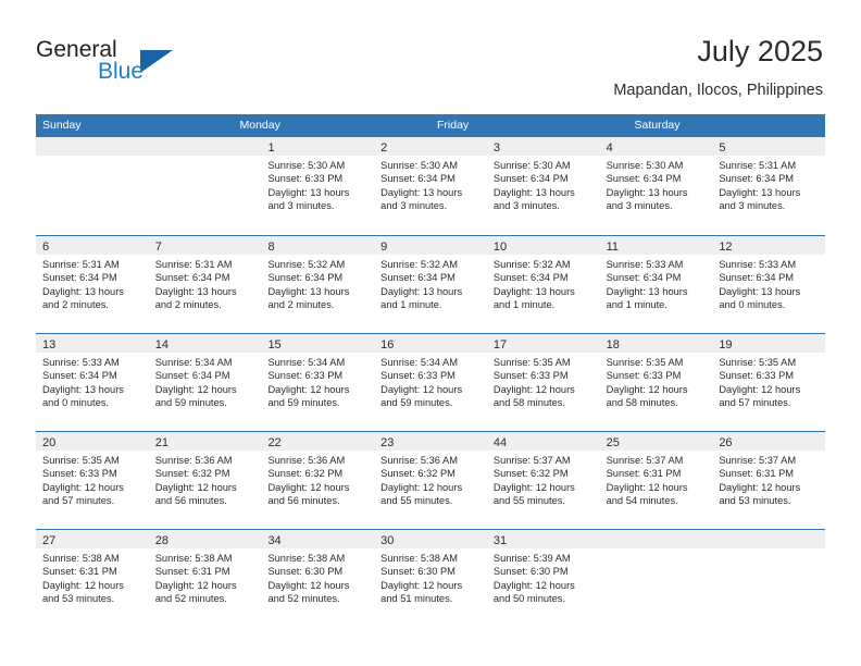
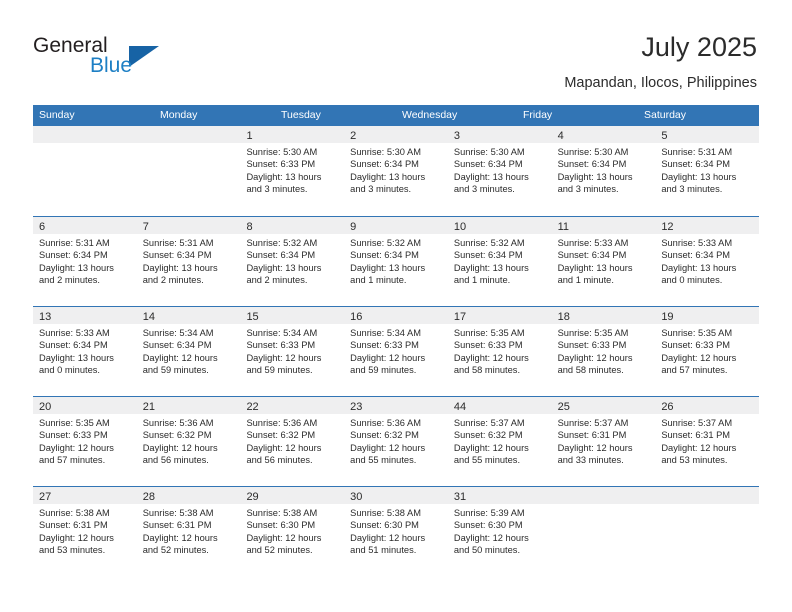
  General
  Blue
  July 2025
  Mapandan, Ilocos, Philippines
  Sunday
  Monday
+ Tuesday
+ Wednesday
  Friday
  Saturday
  1
  Sunrise: 5:30 AM
  Sunset: 6:33 PM
  Daylight: 13 hours
  and 3 minutes.
  2
  Sunrise: 5:30 AM
  Sunset: 6:34 PM
  Daylight: 13 hours
  and 3 minutes.
  3
  Sunrise: 5:30 AM
  Sunset: 6:34 PM
  Daylight: 13 hours
  and 3 minutes.
  4
  Sunrise: 5:30 AM
  Sunset: 6:34 PM
  Daylight: 13 hours
  and 3 minutes.
  5
  Sunrise: 5:31 AM
  Sunset: 6:34 PM
  Daylight: 13 hours
  and 3 minutes.
  6
  Sunrise: 5:31 AM
  Sunset: 6:34 PM
  Daylight: 13 hours
  and 2 minutes.
  7
  Sunrise: 5:31 AM
  Sunset: 6:34 PM
  Daylight: 13 hours
  and 2 minutes.
  8
  Sunrise: 5:32 AM
  Sunset: 6:34 PM
  Daylight: 13 hours
  and 2 minutes.
  9
  Sunrise: 5:32 AM
  Sunset: 6:34 PM
  Daylight: 13 hours
  and 1 minute.
  10
  Sunrise: 5:32 AM
  Sunset: 6:34 PM
  Daylight: 13 hours
  and 1 minute.
  11
  Sunrise: 5:33 AM
  Sunset: 6:34 PM
  Daylight: 13 hours
  and 1 minute.
  12
  Sunrise: 5:33 AM
  Sunset: 6:34 PM
  Daylight: 13 hours
  and 0 minutes.
  13
  Sunrise: 5:33 AM
  Sunset: 6:34 PM
  Daylight: 13 hours
  and 0 minutes.
  14
  Sunrise: 5:34 AM
  Sunset: 6:34 PM
  Daylight: 12 hours
  and 59 minutes.
  15
  Sunrise: 5:34 AM
  Sunset: 6:33 PM
  Daylight: 12 hours
  and 59 minutes.
  16
  Sunrise: 5:34 AM
  Sunset: 6:33 PM
  Daylight: 12 hours
  and 59 minutes.
  17
  Sunrise: 5:35 AM
  Sunset: 6:33 PM
  Daylight: 12 hours
  and 58 minutes.
  18
  Sunrise: 5:35 AM
  Sunset: 6:33 PM
  Daylight: 12 hours
  and 58 minutes.
  19
  Sunrise: 5:35 AM
  Sunset: 6:33 PM
  Daylight: 12 hours
  and 57 minutes.
  20
  Sunrise: 5:35 AM
  Sunset: 6:33 PM
  Daylight: 12 hours
  and 57 minutes.
  21
  Sunrise: 5:36 AM
  Sunset: 6:32 PM
  Daylight: 12 hours
  and 56 minutes.
  22
  Sunrise: 5:36 AM
  Sunset: 6:32 PM
  Daylight: 12 hours
  and 56 minutes.
  23
  Sunrise: 5:36 AM
  Sunset: 6:32 PM
  Daylight: 12 hours
  and 55 minutes.
  44
  Sunrise: 5:37 AM
  Sunset: 6:32 PM
  Daylight: 12 hours
  and 55 minutes.
  25
  Sunrise: 5:37 AM
  Sunset: 6:31 PM
  Daylight: 12 hours
- and 54 minutes.
+ and 33 minutes.
  26
  Sunrise: 5:37 AM
  Sunset: 6:31 PM
  Daylight: 12 hours
  and 53 minutes.
  27
  Sunrise: 5:38 AM
  Sunset: 6:31 PM
  Daylight: 12 hours
  and 53 minutes.
  28
  Sunrise: 5:38 AM
  Sunset: 6:31 PM
  Daylight: 12 hours
  and 52 minutes.
- 34
+ 29
  Sunrise: 5:38 AM
  Sunset: 6:30 PM
  Daylight: 12 hours
  and 52 minutes.
  30
  Sunrise: 5:38 AM
  Sunset: 6:30 PM
  Daylight: 12 hours
  and 51 minutes.
  31
  Sunrise: 5:39 AM
  Sunset: 6:30 PM
  Daylight: 12 hours
  and 50 minutes.
